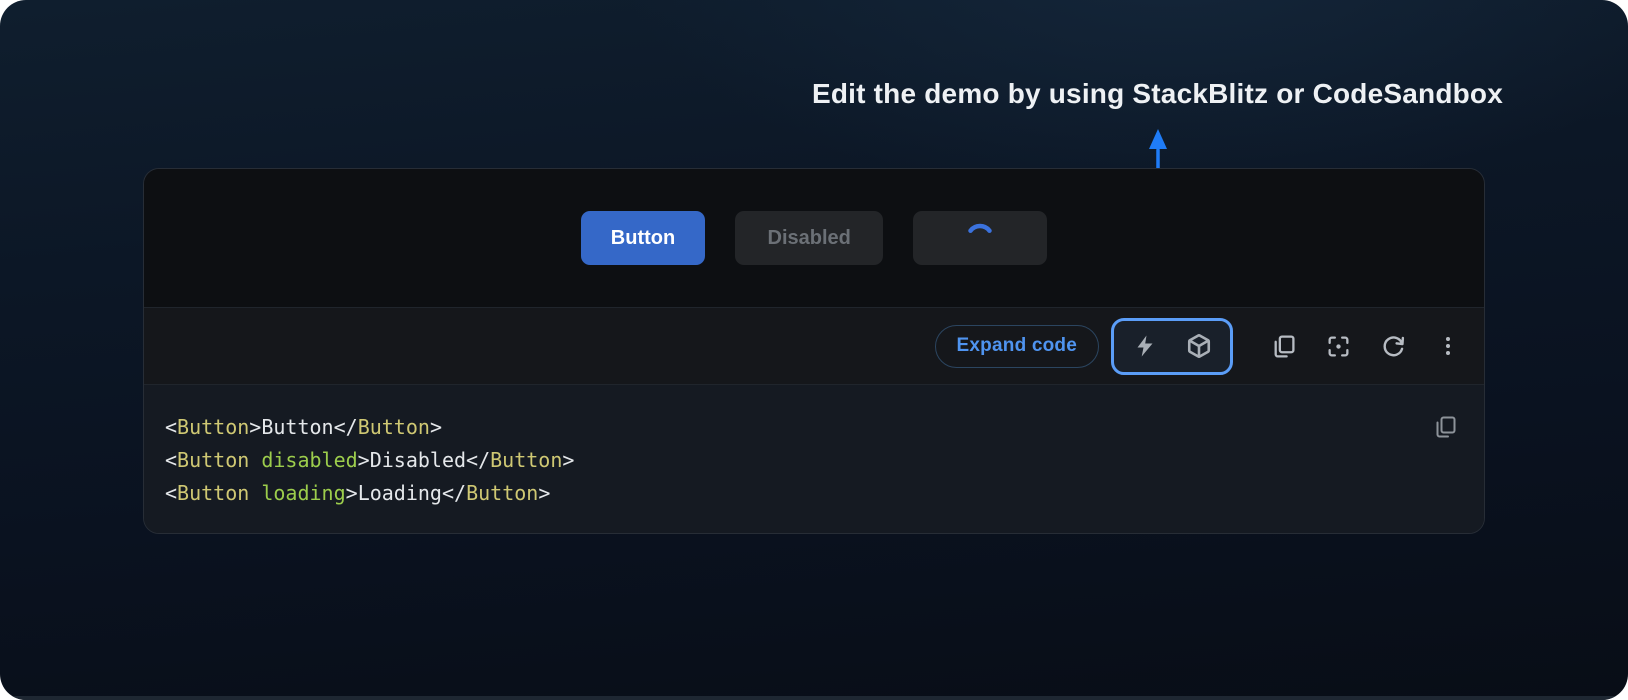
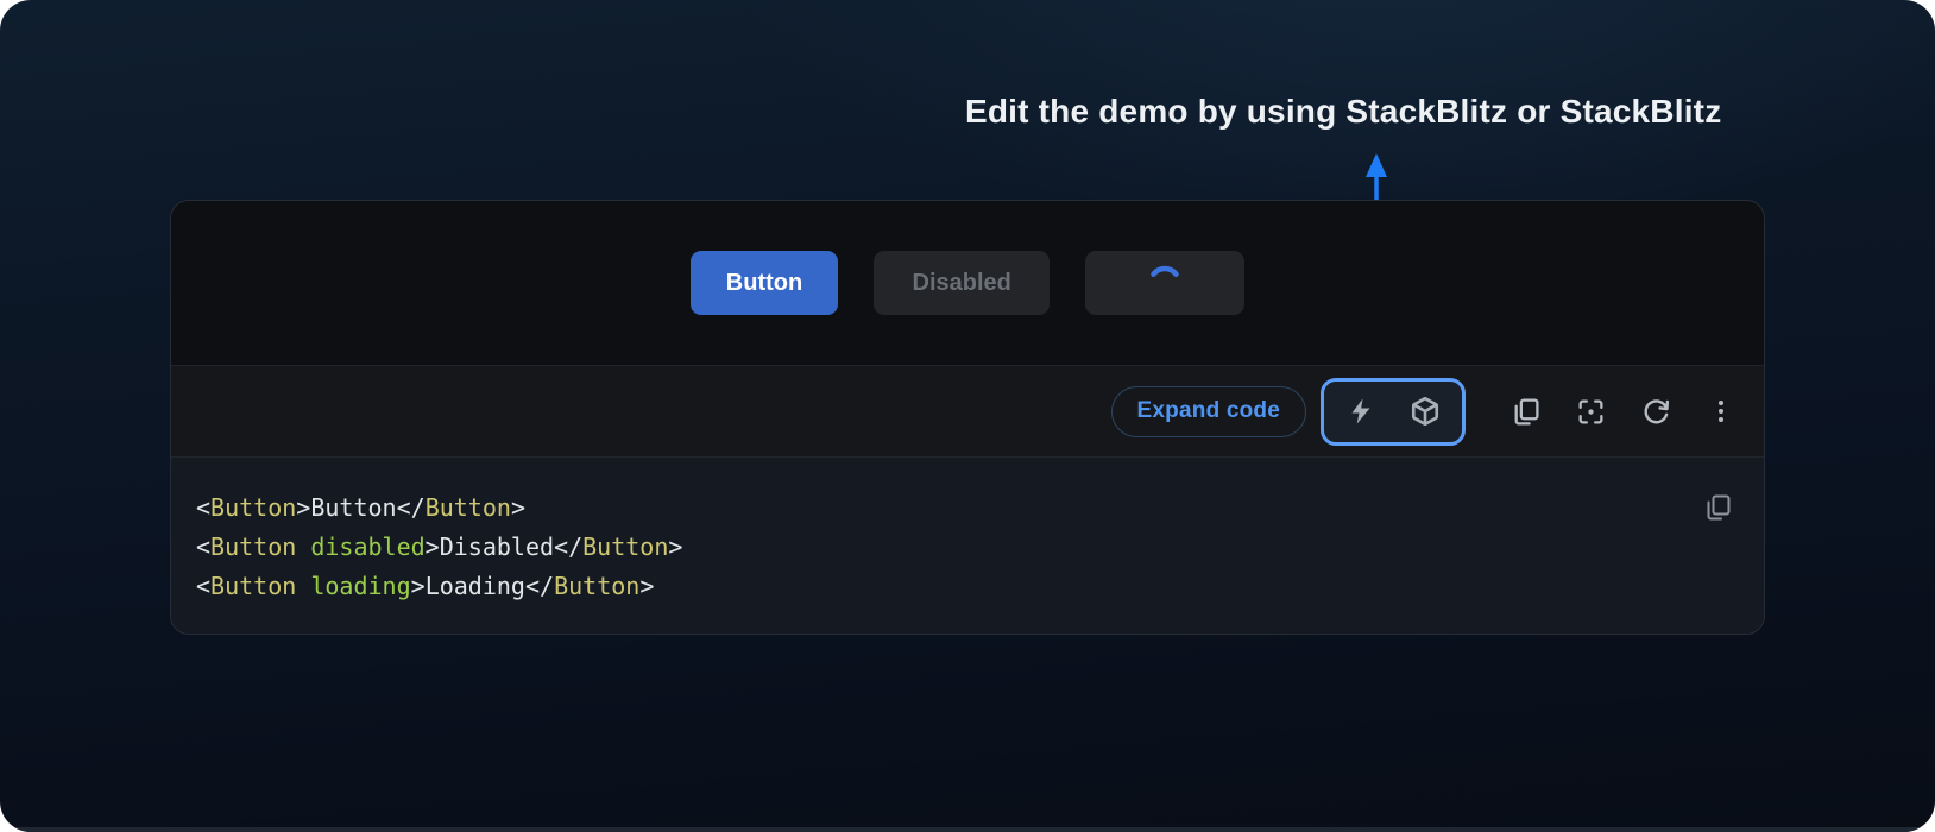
- Edit the demo by using StackBlitz or CodeSandbox
+ Edit the demo by using StackBlitz or StackBlitz
  Button
  Disabled
  Expand code
  <Button>Button</Button>
  <Button disabled>Disabled</Button>
  <Button loading>Loading</Button>
